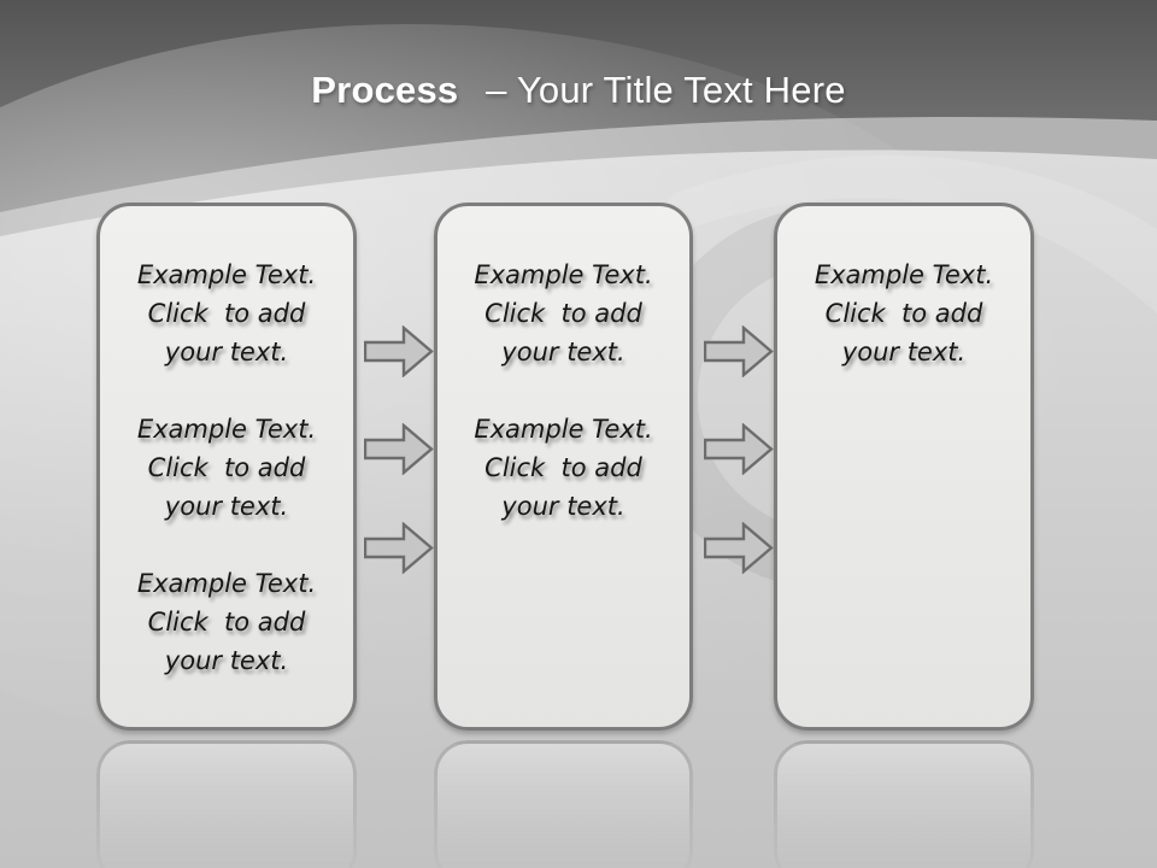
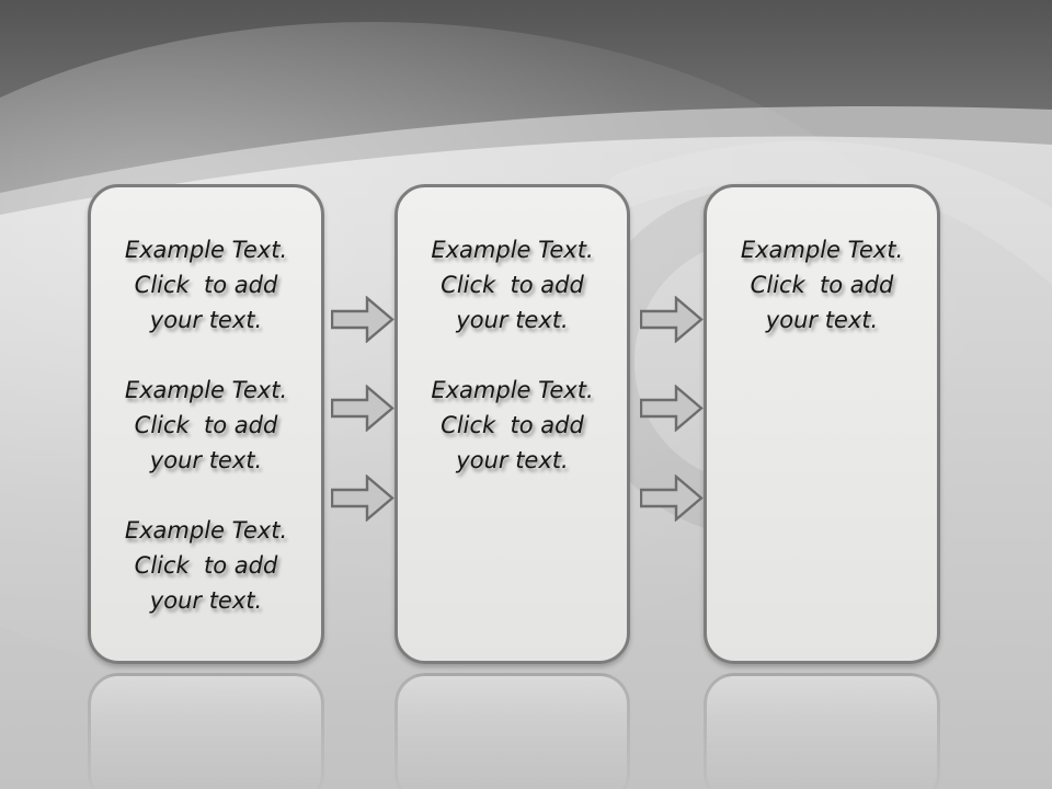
- Process – Your Title Text Here
  Example Text.
  Click to add
  your text.
  Example Text.
  Click to add
  your text.
  Example Text.
  Click to add
  your text.
  Example Text.
  Click to add
  your text.
  Example Text.
  Click to add
  your text.
  Example Text.
  Click to add
  your text.
